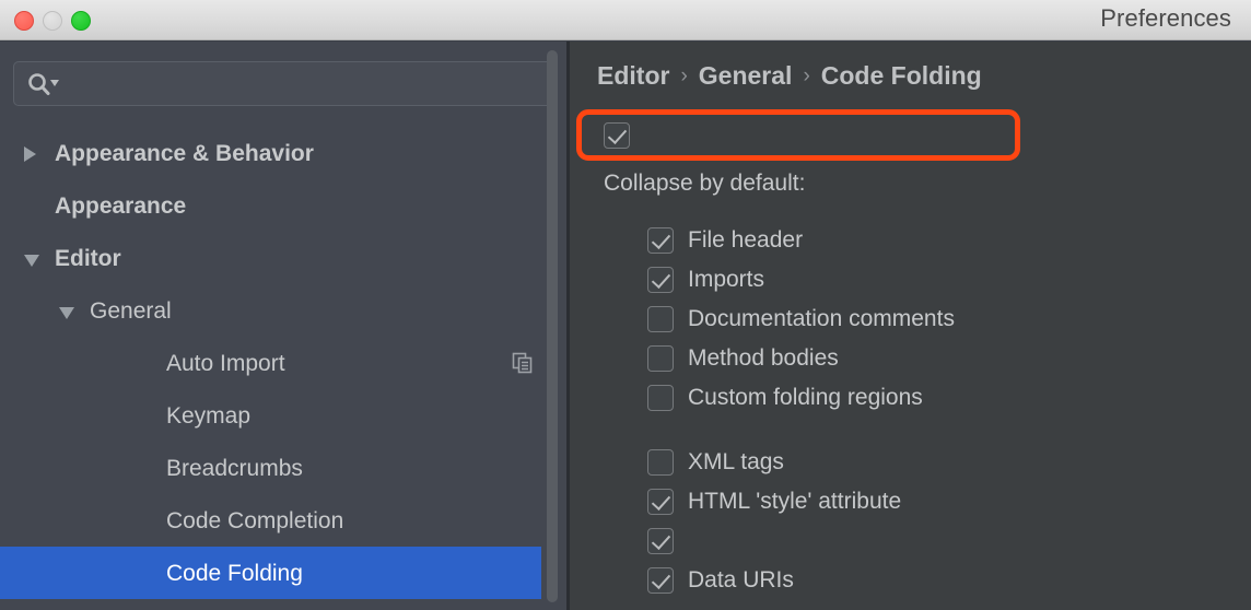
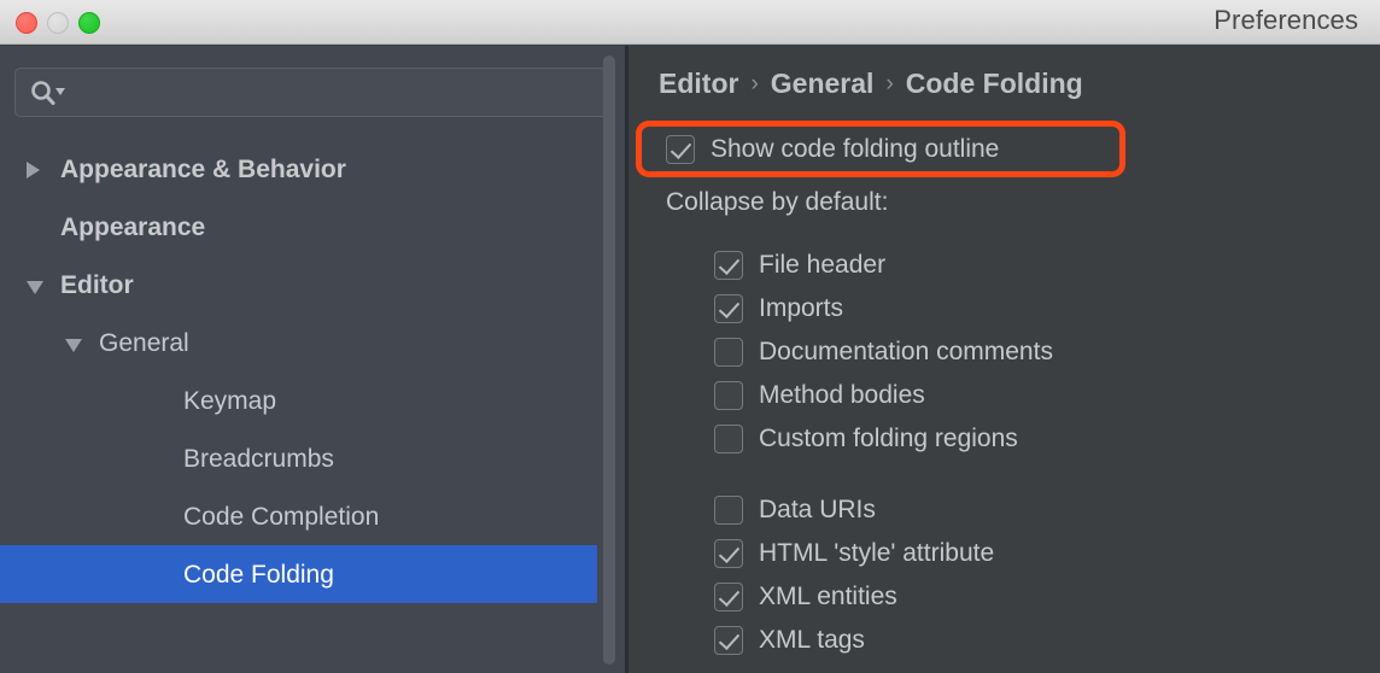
  Preferences
  Appearance & Behavior
  Appearance
  Editor
  General
- Auto Import
  Keymap
  Breadcrumbs
  Code Completion
  Code Folding
  Editor
  ›
  General
  ›
  Code Folding
+ Show code folding outline
  Collapse by default:
  File header
  Imports
  Documentation comments
  Method bodies
  Custom folding regions
- XML tags
+ Data URIs
  HTML 'style' attribute
+ XML entities
- Data URIs
+ XML tags
